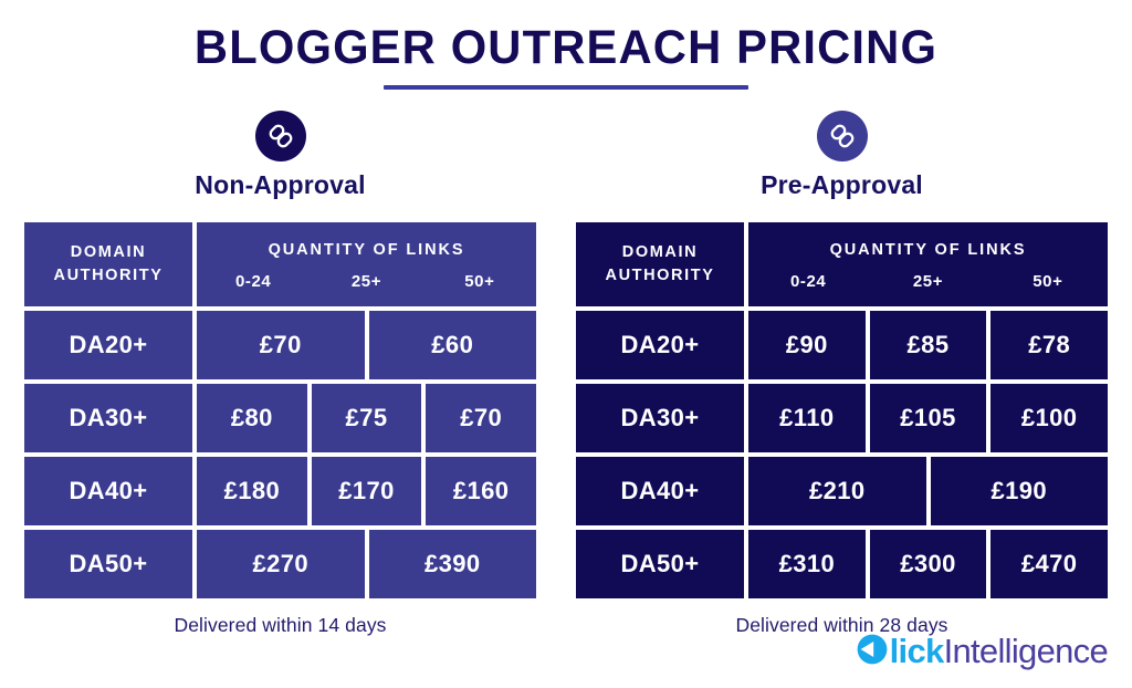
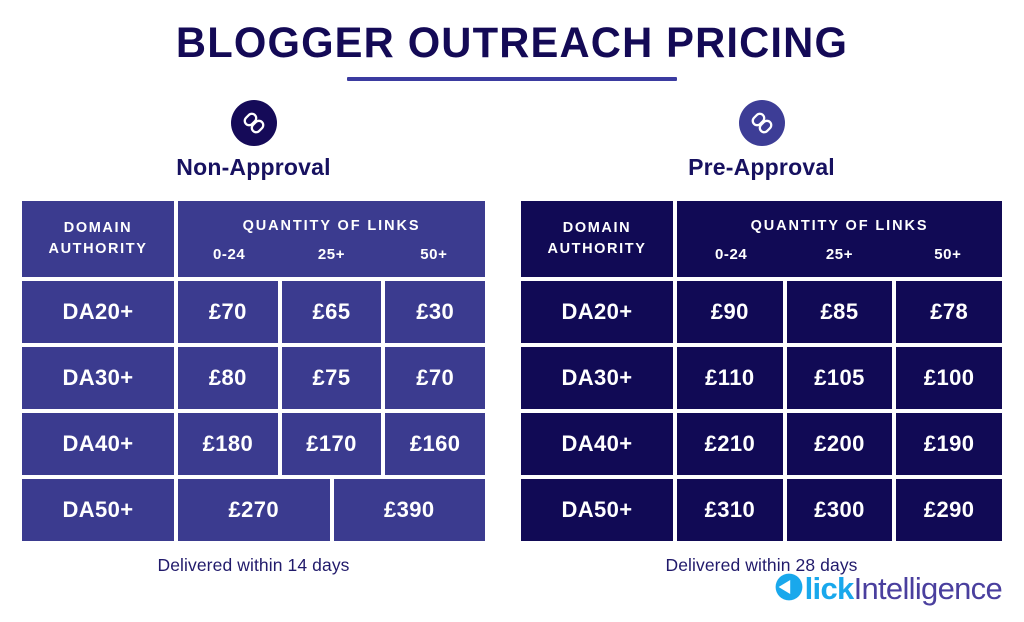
  BLOGGER OUTREACH PRICING
  Non-Approval
  DOMAIN
  AUTHORITY
  QUANTITY OF LINKS
  0-24
  25+
  50+
  DA20+
  £70
+ £65
- £60
+ £30
  DA30+
  £80
  £75
  £70
  DA40+
  £180
  £170
  £160
  DA50+
  £270
  £390
  Delivered within 14 days
  Pre-Approval
  DOMAIN
  AUTHORITY
  QUANTITY OF LINKS
  0-24
  25+
  50+
  DA20+
  £90
  £85
  £78
  DA30+
  £110
  £105
  £100
  DA40+
  £210
+ £200
  £190
  DA50+
  £310
  £300
- £470
+ £290
  Delivered within 28 days
  lick
  Intelligence
